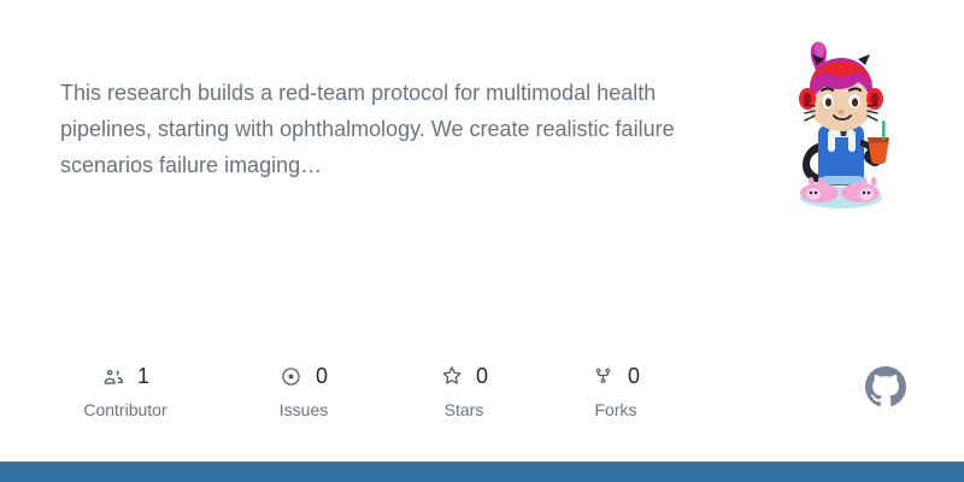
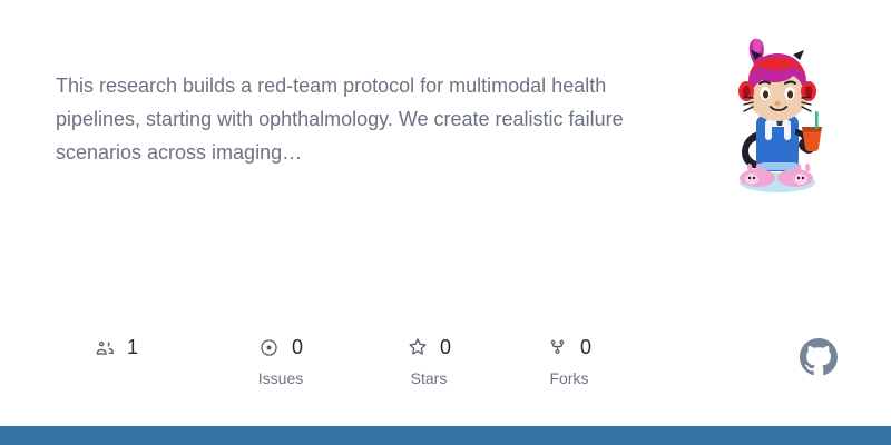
- This research builds a red-team protocol for multimodal health pipelines, starting with ophthalmology. We create realistic failure scenarios failure imaging…
+ This research builds a red-team protocol for multimodal health pipelines, starting with ophthalmology. We create realistic failure scenarios across imaging…
  1
- Contributor
  0
  Issues
  0
  Stars
  0
  Forks
